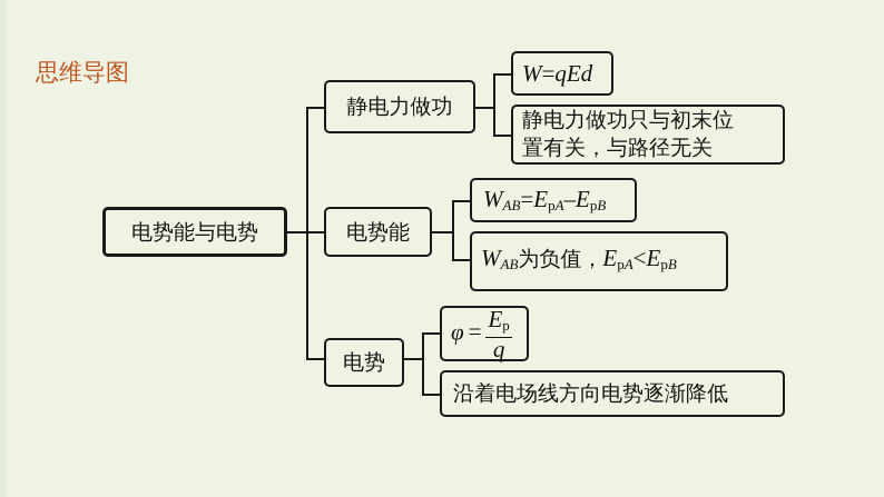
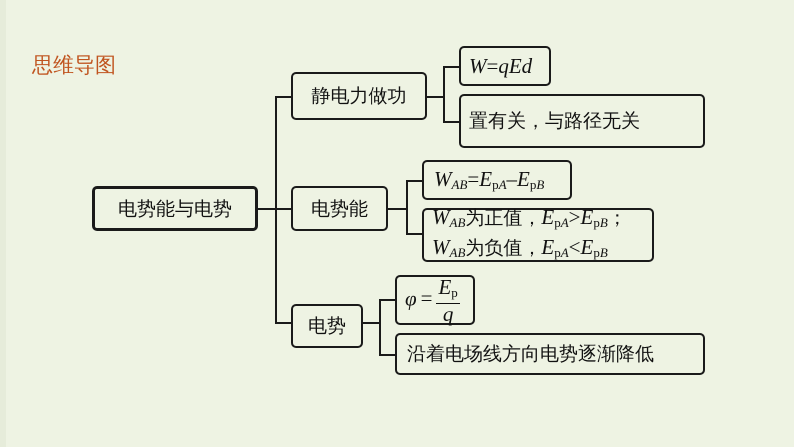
  思维导图
  电势能与电势
  静电力做功
  W=qEd
- 静电力做功只与初末位
  置有关，与路径无关
  电势能
  WAB=EpA–EpB
+ WAB为正值，EpA>EpB；
  WAB为负值，EpA<EpB
  电势
  φ =
  Ep
  q
  沿着电场线方向电势逐渐降低
